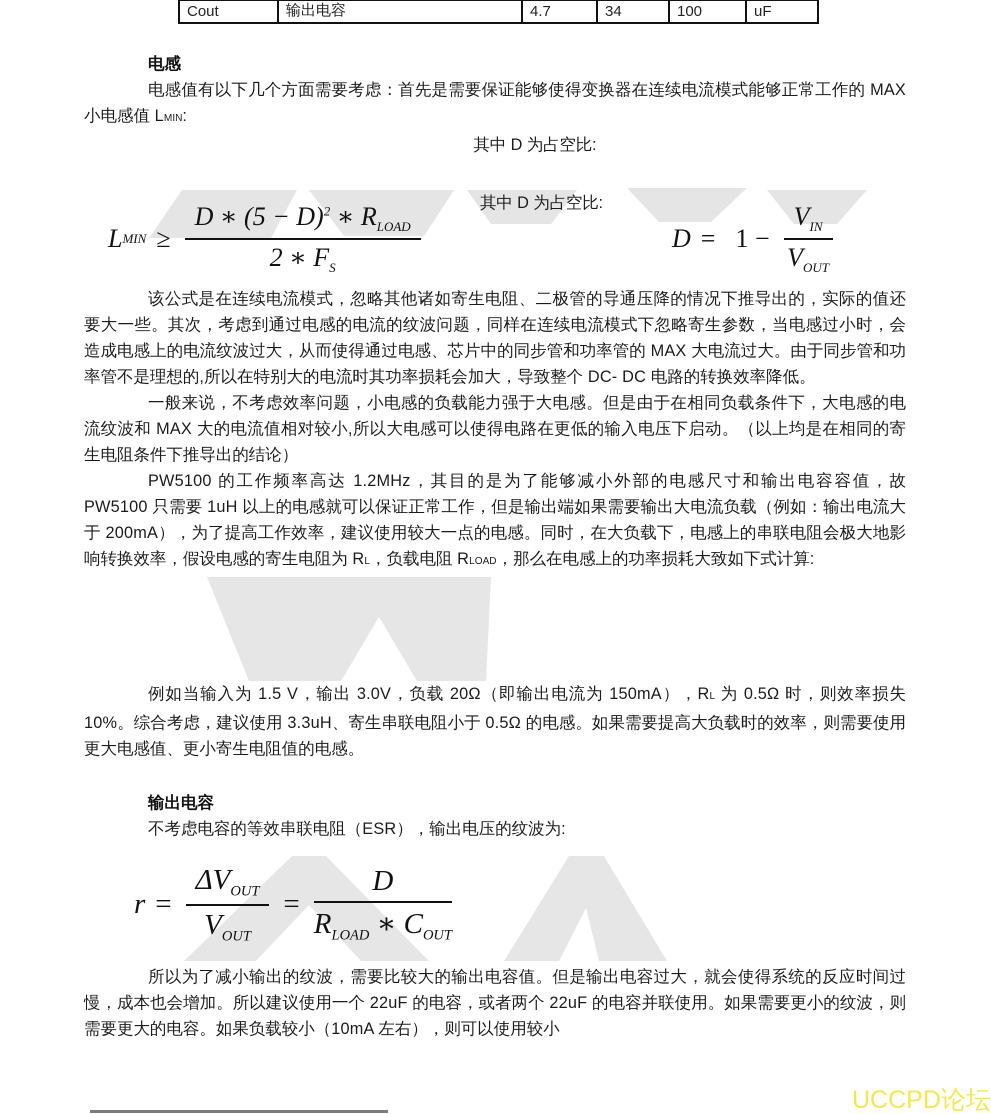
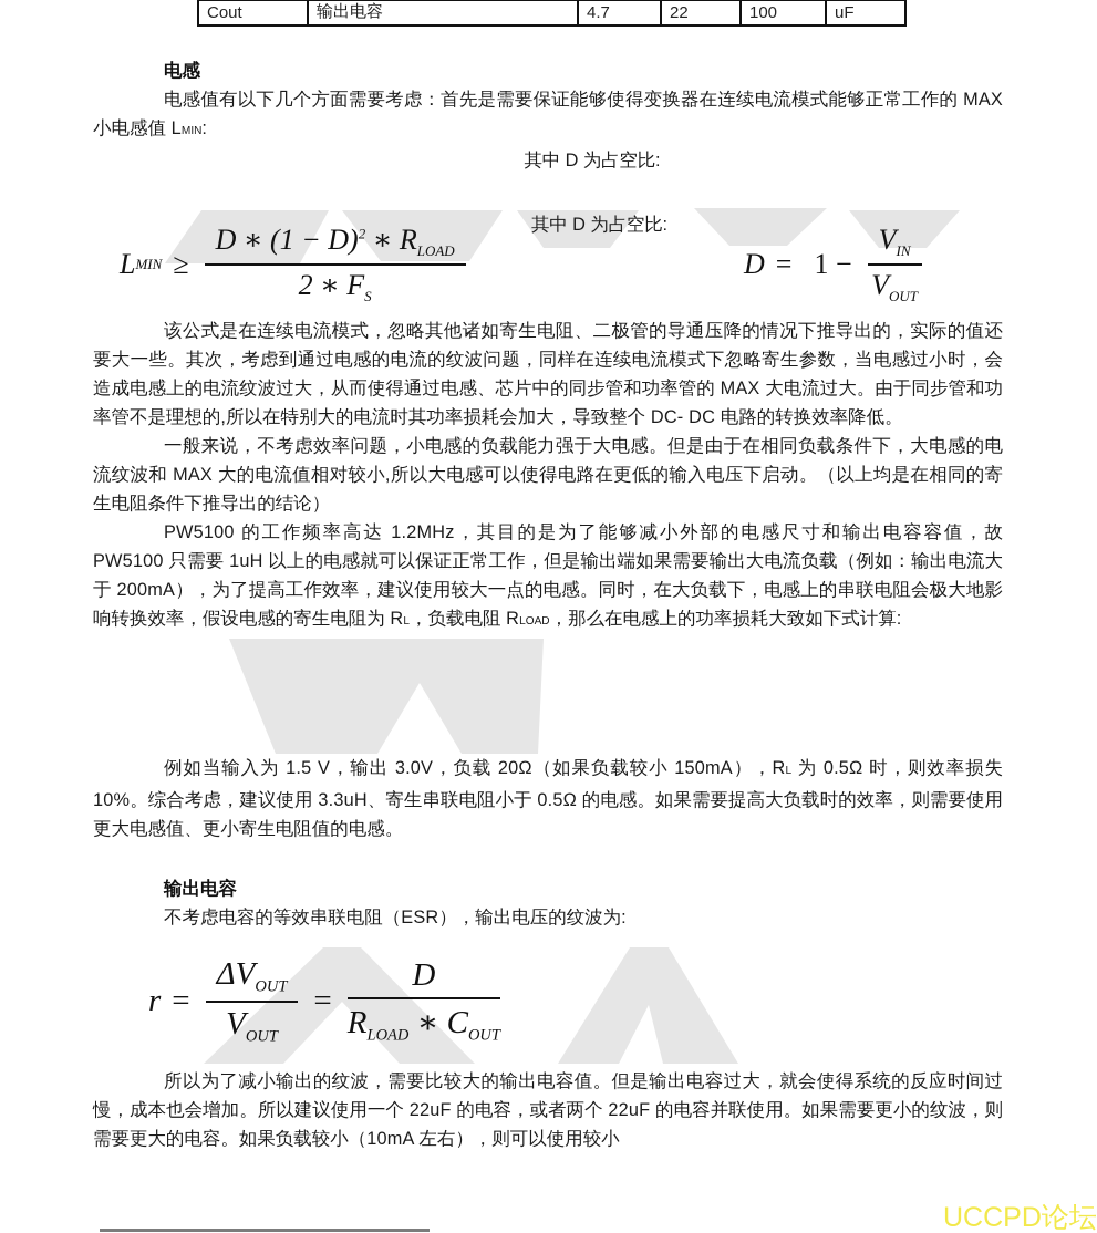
- Cout	输出电容	4.7	34	100	uF
+ Cout	输出电容	4.7	22	100	uF
  电感
  电感值有以下几个方面需要考虑：首先是需要保证能够使得变换器在连续电流模式能够正常工作的 MAX 小电感值 LMIN:
  其中 D 为占空比:
  L
  MIN
  ≥
- D ∗ (5 − D)2 ∗ RLOAD
+ D ∗ (1 − D)2 ∗ RLOAD
  2 ∗ FS
  其中 D 为占空比:
  D
  =
  1 −
  VIN
  VOUT
  该公式是在连续电流模式，忽略其他诸如寄生电阻、二极管的导通压降的情况下推导出的，实际的值还要大一些。其次，考虑到通过电感的电流的纹波问题，同样在连续电流模式下忽略寄生参数，当电感过小时，会造成电感上的电流纹波过大，从而使得通过电感、芯片中的同步管和功率管的 MAX 大电流过大。由于同步管和功率管不是理想的,所以在特别大的电流时其功率损耗会加大，导致整个 DC- DC 电路的转换效率降低。
  一般来说，不考虑效率问题，小电感的负载能力强于大电感。但是由于在相同负载条件下，大电感的电流纹波和 MAX 大的电流值相对较小,所以大电感可以使得电路在更低的输入电压下启动。（以上均是在相同的寄生电阻条件下推导出的结论）
  PW5100 的工作频率高达 1.2MHz，其目的是为了能够减小外部的电感尺寸和输出电容容值，故 PW5100 只需要 1uH 以上的电感就可以保证正常工作，但是输出端如果需要输出大电流负载（例如：输出电流大于 200mA），为了提高工作效率，建议使用较大一点的电感。同时，在大负载下，电感上的串联电阻会极大地影响转换效率，假设电感的寄生电阻为 RL，负载电阻 RLOAD，那么在电感上的功率损耗大致如下式计算:
- 例如当输入为 1.5 V，输出 3.0V，负载 20Ω（即输出电流为 150mA），RL 为 0.5Ω 时，则效率损失 10%。综合考虑，建议使用 3.3uH、寄生串联电阻小于 0.5Ω 的电感。如果需要提高大负载时的效率，则需要使用更大电感值、更小寄生电阻值的电感。
+ 例如当输入为 1.5 V，输出 3.0V，负载 20Ω（如果负载较小 150mA），RL 为 0.5Ω 时，则效率损失 10%。综合考虑，建议使用 3.3uH、寄生串联电阻小于 0.5Ω 的电感。如果需要提高大负载时的效率，则需要使用更大电感值、更小寄生电阻值的电感。
  输出电容
  不考虑电容的等效串联电阻（ESR），输出电压的纹波为:
  r
  =
  ΔVOUT
  VOUT
  =
  D
  RLOAD ∗ COUT
  所以为了减小输出的纹波，需要比较大的输出电容值。但是输出电容过大，就会使得系统的反应时间过慢，成本也会增加。所以建议使用一个 22uF 的电容，或者两个 22uF 的电容并联使用。如果需要更小的纹波，则需要更大的电容。如果负载较小（10mA 左右），则可以使用较小
  UCCPD论坛
